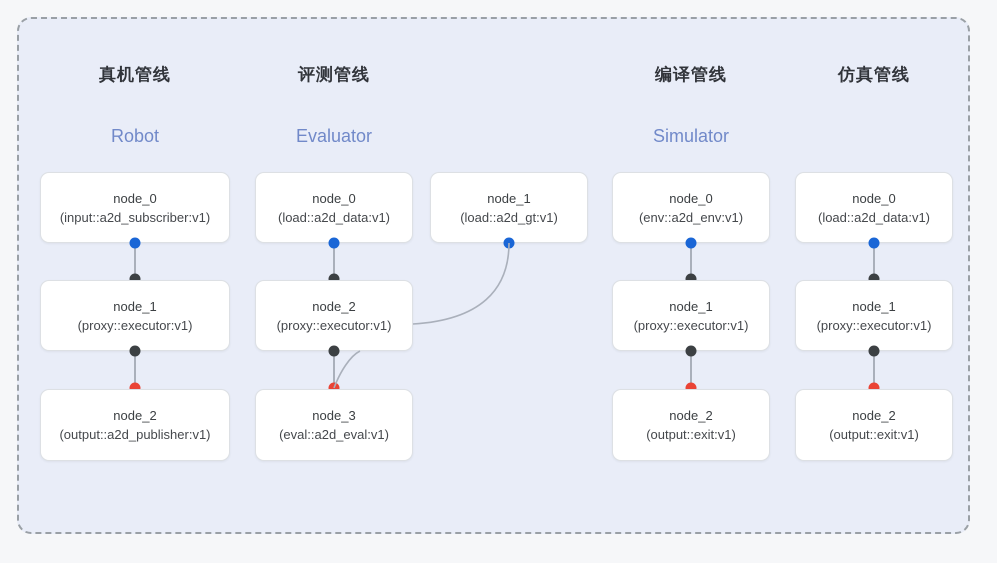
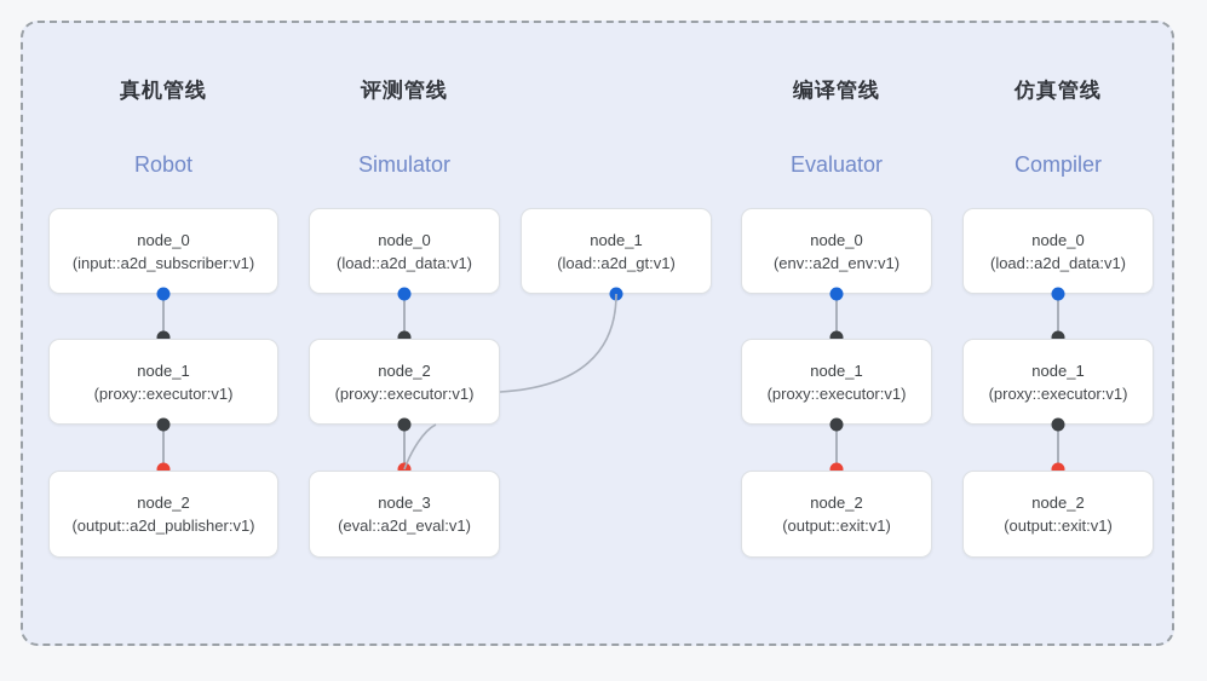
  真机管线
  Robot
  node_0
  (input::a2d_subscriber:v1)
  node_1
  (proxy::executor:v1)
  node_2
  (output::a2d_publisher:v1)
  评测管线
- Evaluator
+ Simulator
  node_0
  (load::a2d_data:v1)
  node_1
  (load::a2d_gt:v1)
  node_2
  (proxy::executor:v1)
  node_3
  (eval::a2d_eval:v1)
  编译管线
- Simulator
+ Evaluator
  node_0
  (env::a2d_env:v1)
  node_1
  (proxy::executor:v1)
  node_2
  (output::exit:v1)
  仿真管线
+ Compiler
  node_0
  (load::a2d_data:v1)
  node_1
  (proxy::executor:v1)
  node_2
  (output::exit:v1)
